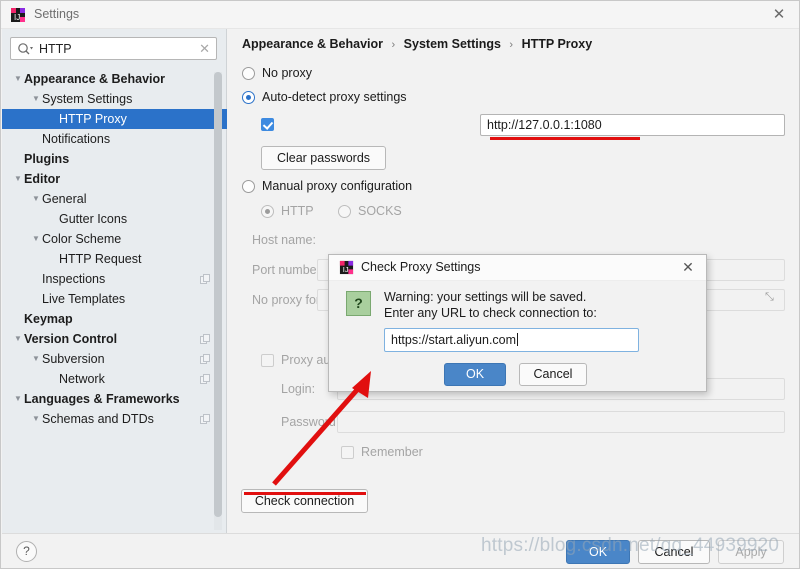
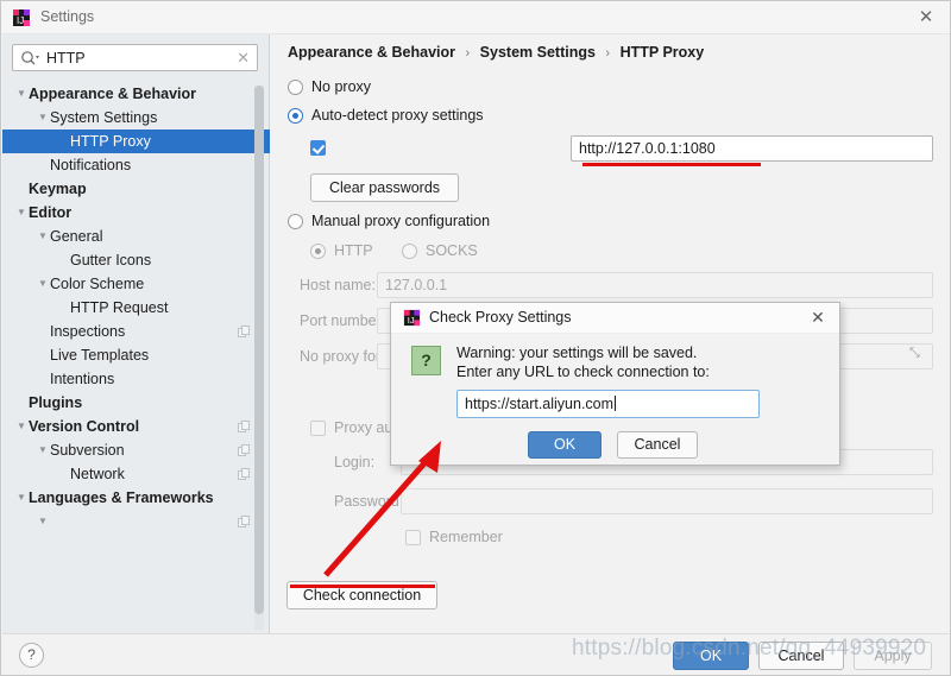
  IJ
  Settings
  ✕
  HTTP
  ✕
  ▼
  Appearance & Behavior
  ▼
  System Settings
  HTTP Proxy
  Notifications
- Plugins
+ Keymap
  ▼
  Editor
  ▼
  General
  Gutter Icons
  ▼
  Color Scheme
  HTTP Request
  Inspections
  Live Templates
+ Intentions
- Keymap
+ Plugins
  ▼
  Version Control
  ▼
  Subversion
  Network
  ▼
  Languages & Frameworks
  ▼
- Schemas and DTDs
  Appearance & Behavior › System Settings › HTTP Proxy
  No proxy
  Auto-detect proxy settings
  http://127.0.0.1:1080
  Clear passwords
  Manual proxy configuration
  HTTP
  SOCKS
  Host name:
+ 127.0.0.1
  Port numbe
  No proxy fo
  ⤡
  Login:
  Passwod
  Remember
  Check connection
  IJ
  Check Proxy Settings
  ✕
  ?
  Warning: your settings will be saved.
  Enter any URL to check connection to:
  https://start.aliyun.com
  OK
  Cancel
  ?
  OK
  Cancel
  Apply
  https://blog.csdn.net/qq_44939920
